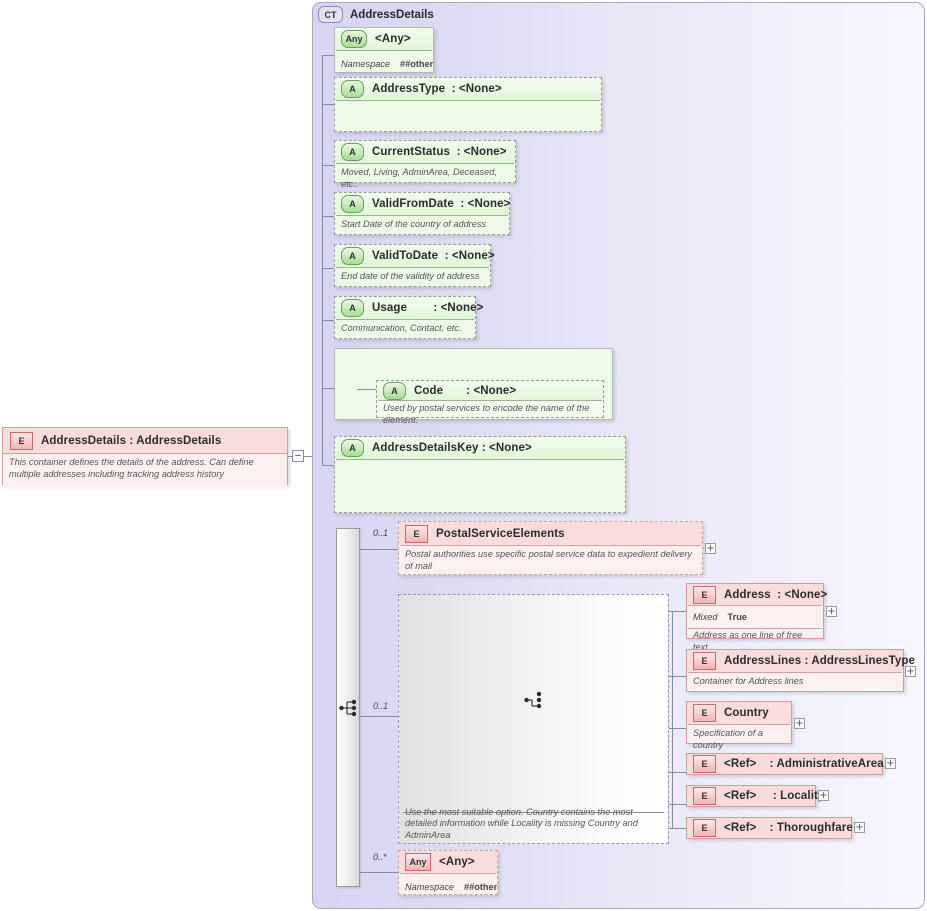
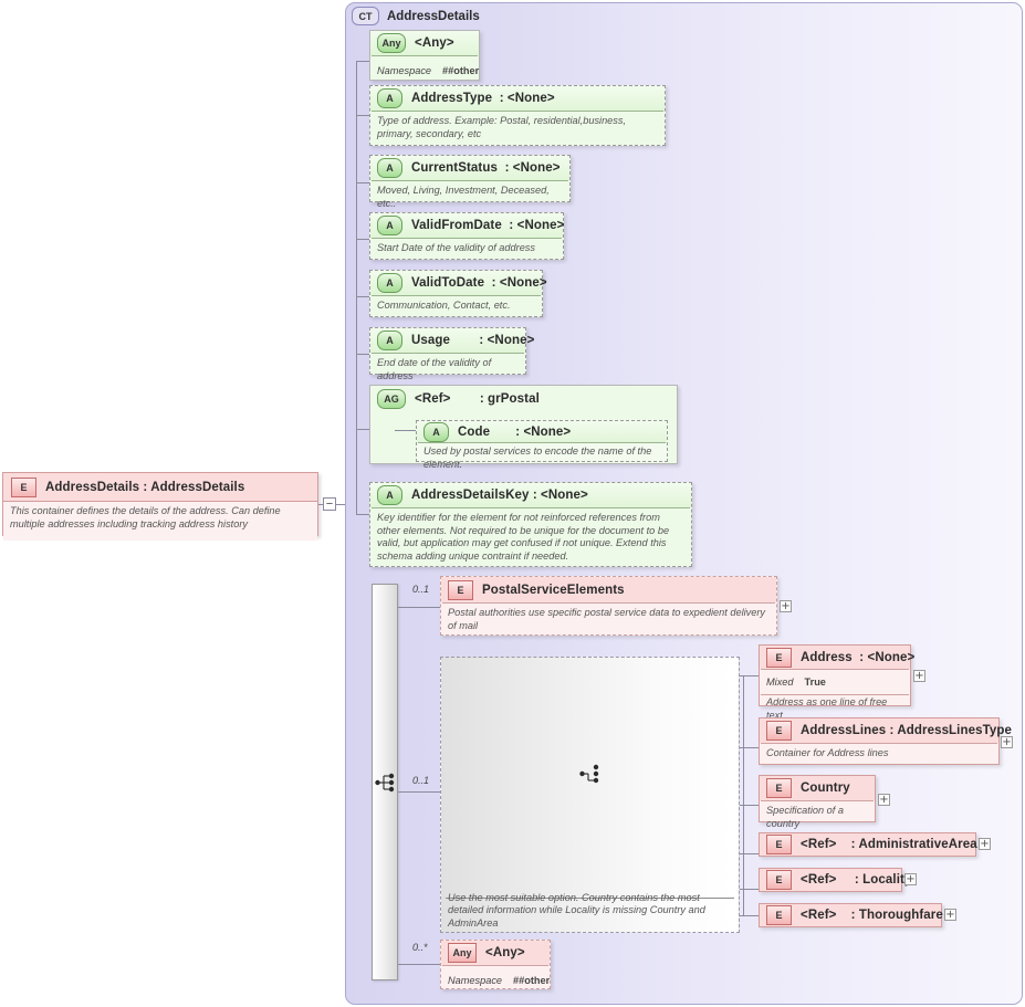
  E
  AddressDetails : AddressDetails
  This container defines the details of the address. Can define multiple addresses including tracking address history
  −
  CT
  AddressDetails
  Any
  <Any>
  Namespace ##other
  A
  AddressType : <None>
+ Type of address. Example: Postal, residential,business, primary, secondary, etc
  A
  CurrentStatus : <None>
- Moved, Living, AdminArea, Deceased, etc..
+ Moved, Living, Investment, Deceased, etc..
  A
  ValidFromDate : <None>
- Start Date of the country of address
+ Start Date of the validity of address
  A
  ValidToDate : <None>
- End date of the validity of address
+ Communication, Contact, etc.
  A
  Usage : <None>
- Communication, Contact, etc.
+ End date of the validity of address
+ AG
+ <Ref> : grPostal
  A
  Code : <None>
  Used by postal services to encode the name of the element.
  A
  AddressDetailsKey : <None>
+ Key identifier for the element for not reinforced references from other elements. Not required to be unique for the document to be valid, but application may get confused if not unique. Extend this schema adding unique contraint if needed.
  0..1
  0..1
  0..*
  E
  PostalServiceElements
  Postal authorities use specific postal service data to expedient delivery of mail
  +
  Any
  <Any>
  Namespace ##other
  Use the most suitable option. Country contains the most detailed information while Locality is missing Country and AdminArea
  E
  Address : <None>
  Mixed True
  Address as one line of free text
  +
  E
  AddressLines : AddressLinesType
  Container for Address lines
  +
  E
  Country
  Specification of a country
  +
  E
  <Ref> : AdministrativeArea
  +
  E
  <Ref> : Localit
  +
  E
  <Ref> : Thoroughfare
  +
